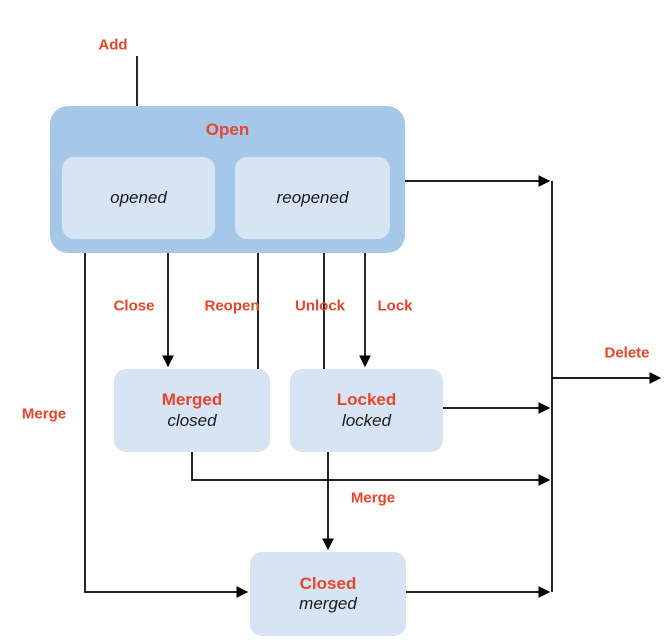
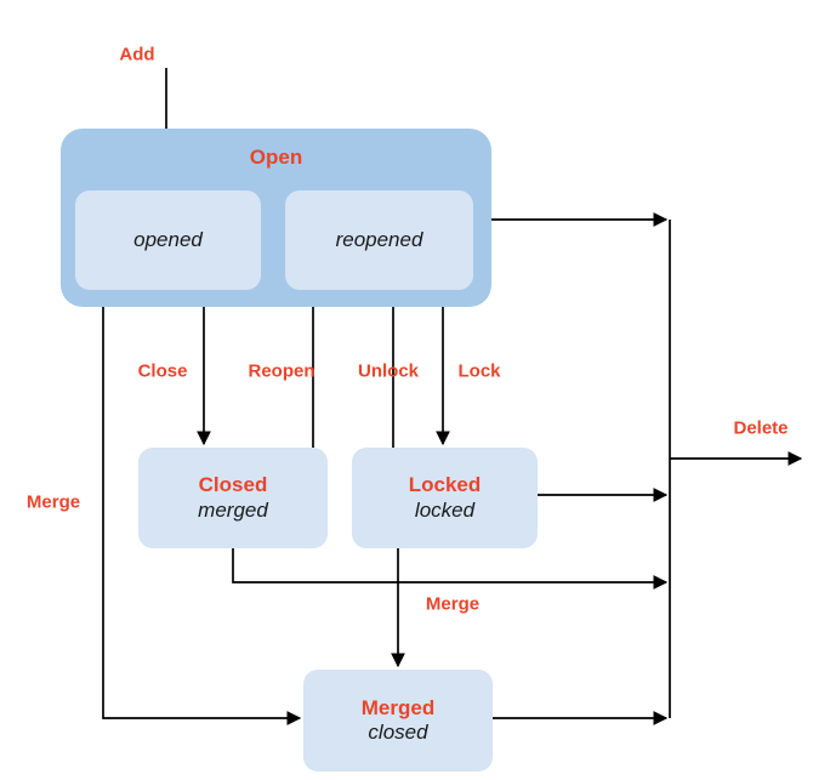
  Open
  opened
  reopened
- Merged
+ Closed
- closed
+ merged
  Locked
  locked
- Closed
+ Merged
- merged
+ closed
  Add
  Close
  Reopen
  Unlock
  Lock
  Merge
  Merge
  Delete
